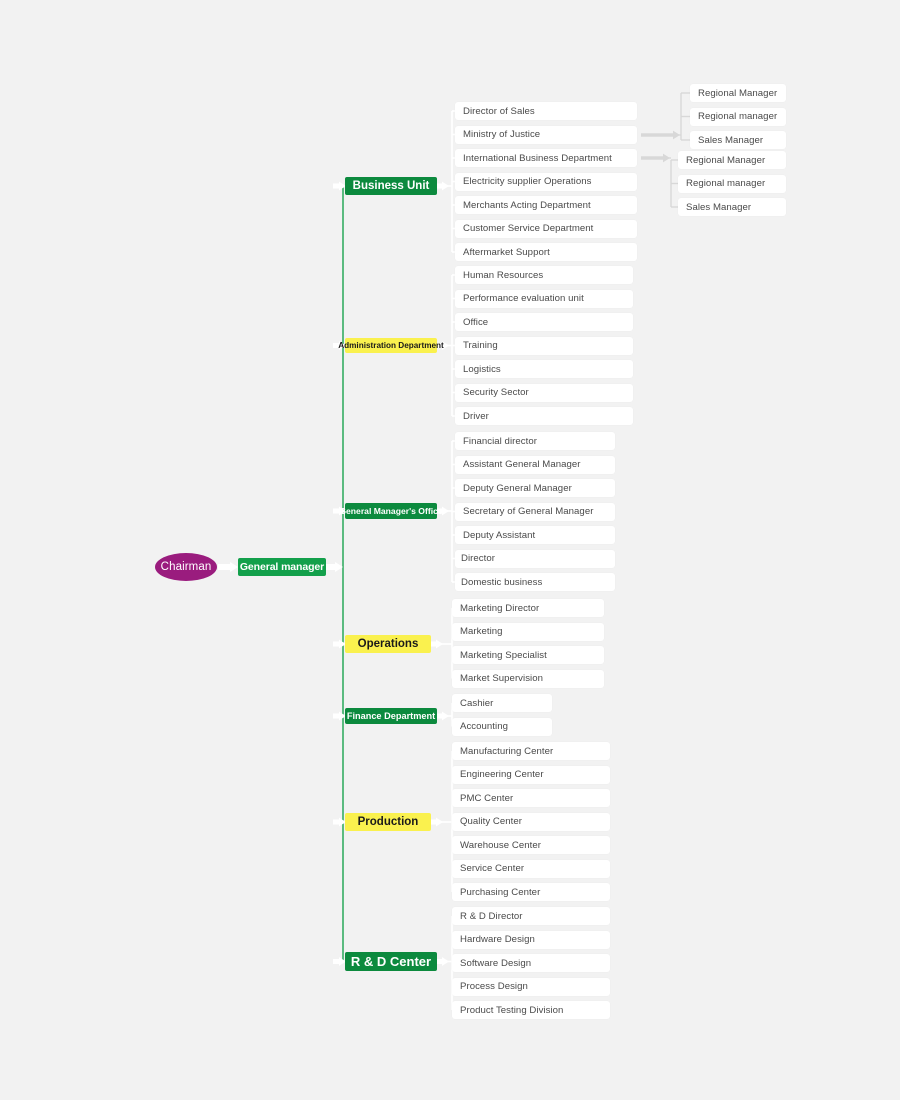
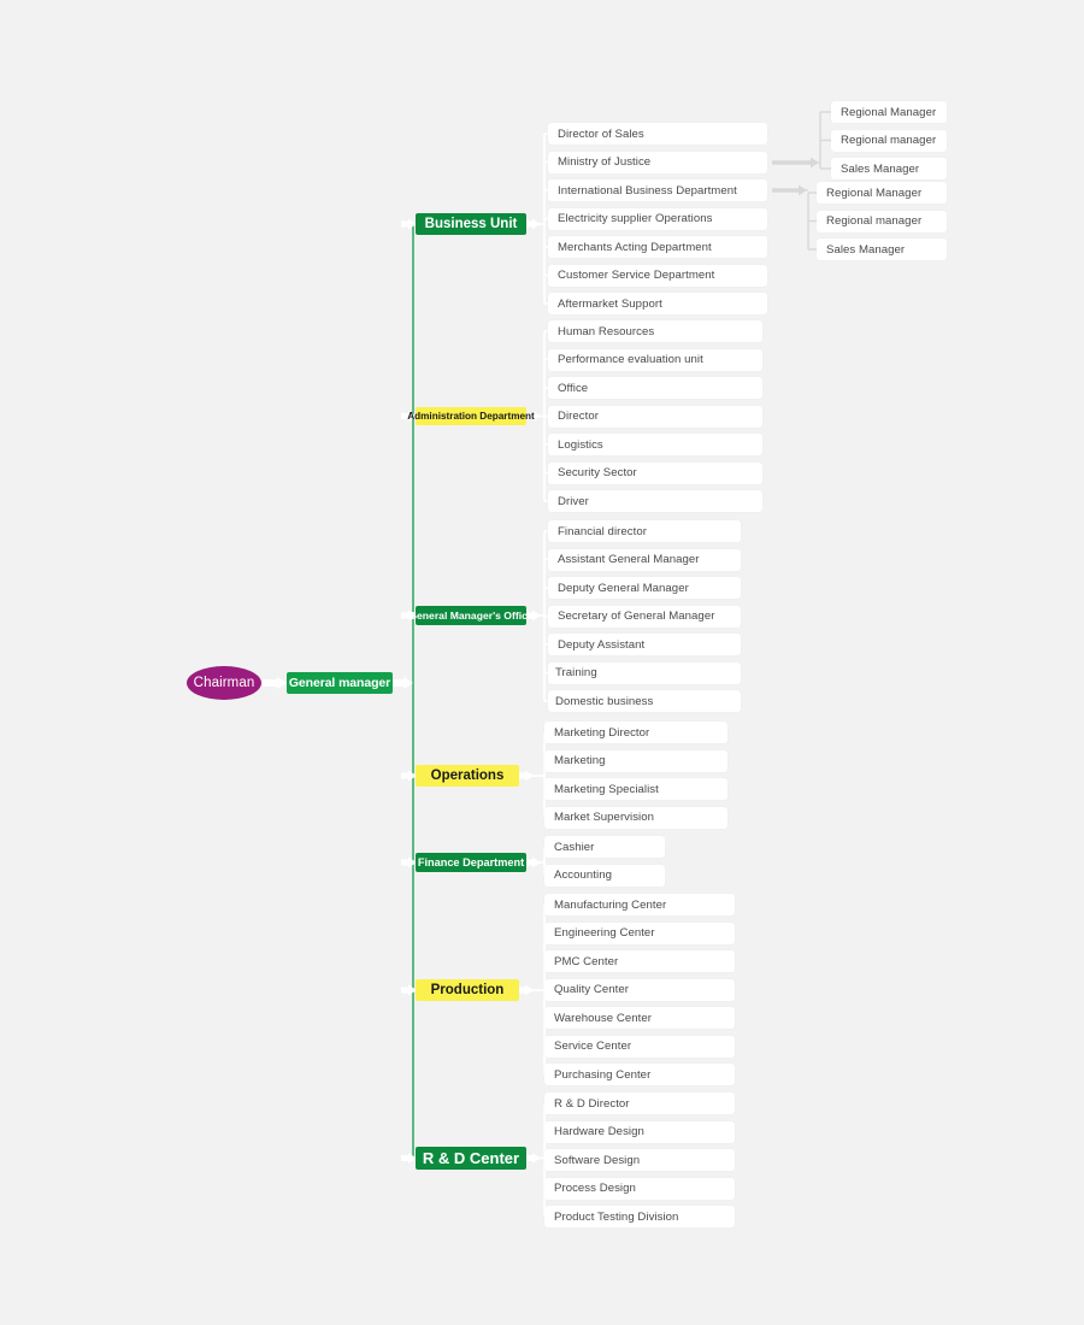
  Chairman
  General manager
  Business Unit
  Director of Sales
  Ministry of Justice
  International Business Department
  Electricity supplier Operations
  Merchants Acting Department
  Customer Service Department
  Aftermarket Support
  Administration Department
  Human Resources
  Performance evaluation unit
  Office
- Training
+ Director
  Logistics
  Security Sector
  Driver
  General Manager's Office
  Financial director
  Assistant General Manager
  Deputy General Manager
  Secretary of General Manager
  Deputy Assistant
- Director
+ Training
  Domestic business
  Operations
  Marketing Director
  Marketing
  Marketing Specialist
  Market Supervision
  Finance Department
  Cashier
  Accounting
  Production
  Manufacturing Center
  Engineering Center
  PMC Center
  Quality Center
  Warehouse Center
  Service Center
  Purchasing Center
  R & D Center
  R & D Director
  Hardware Design
  Software Design
  Process Design
  Product Testing Division
  Regional Manager
  Regional manager
  Sales Manager
  Regional Manager
  Regional manager
  Sales Manager
